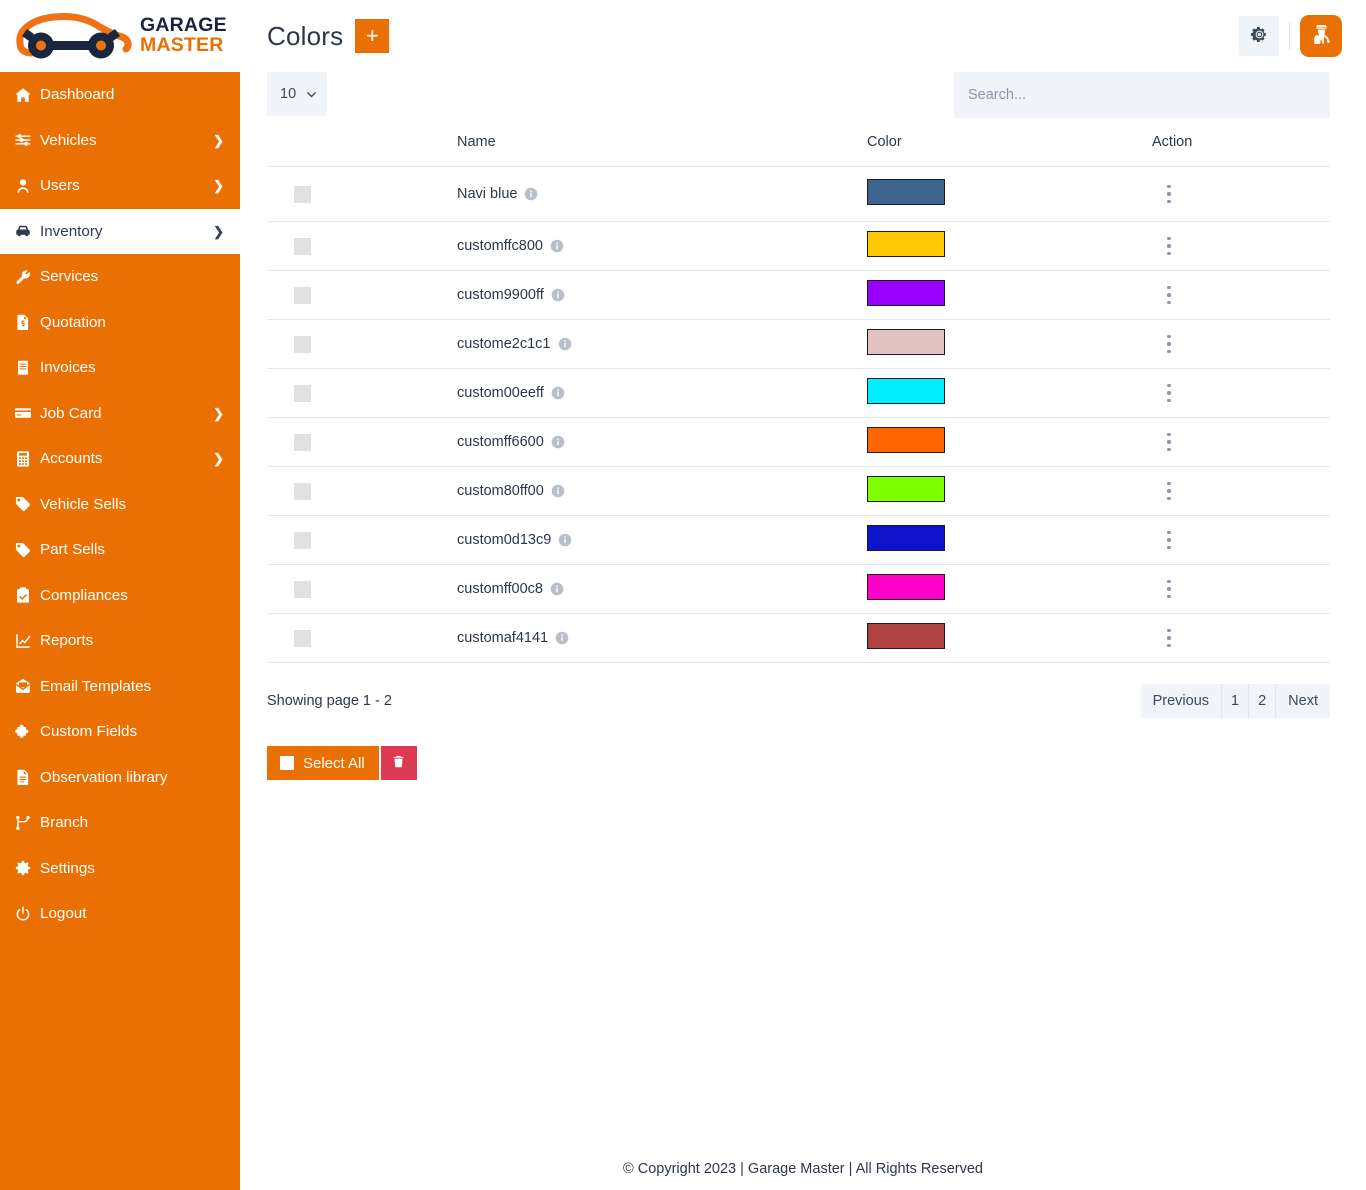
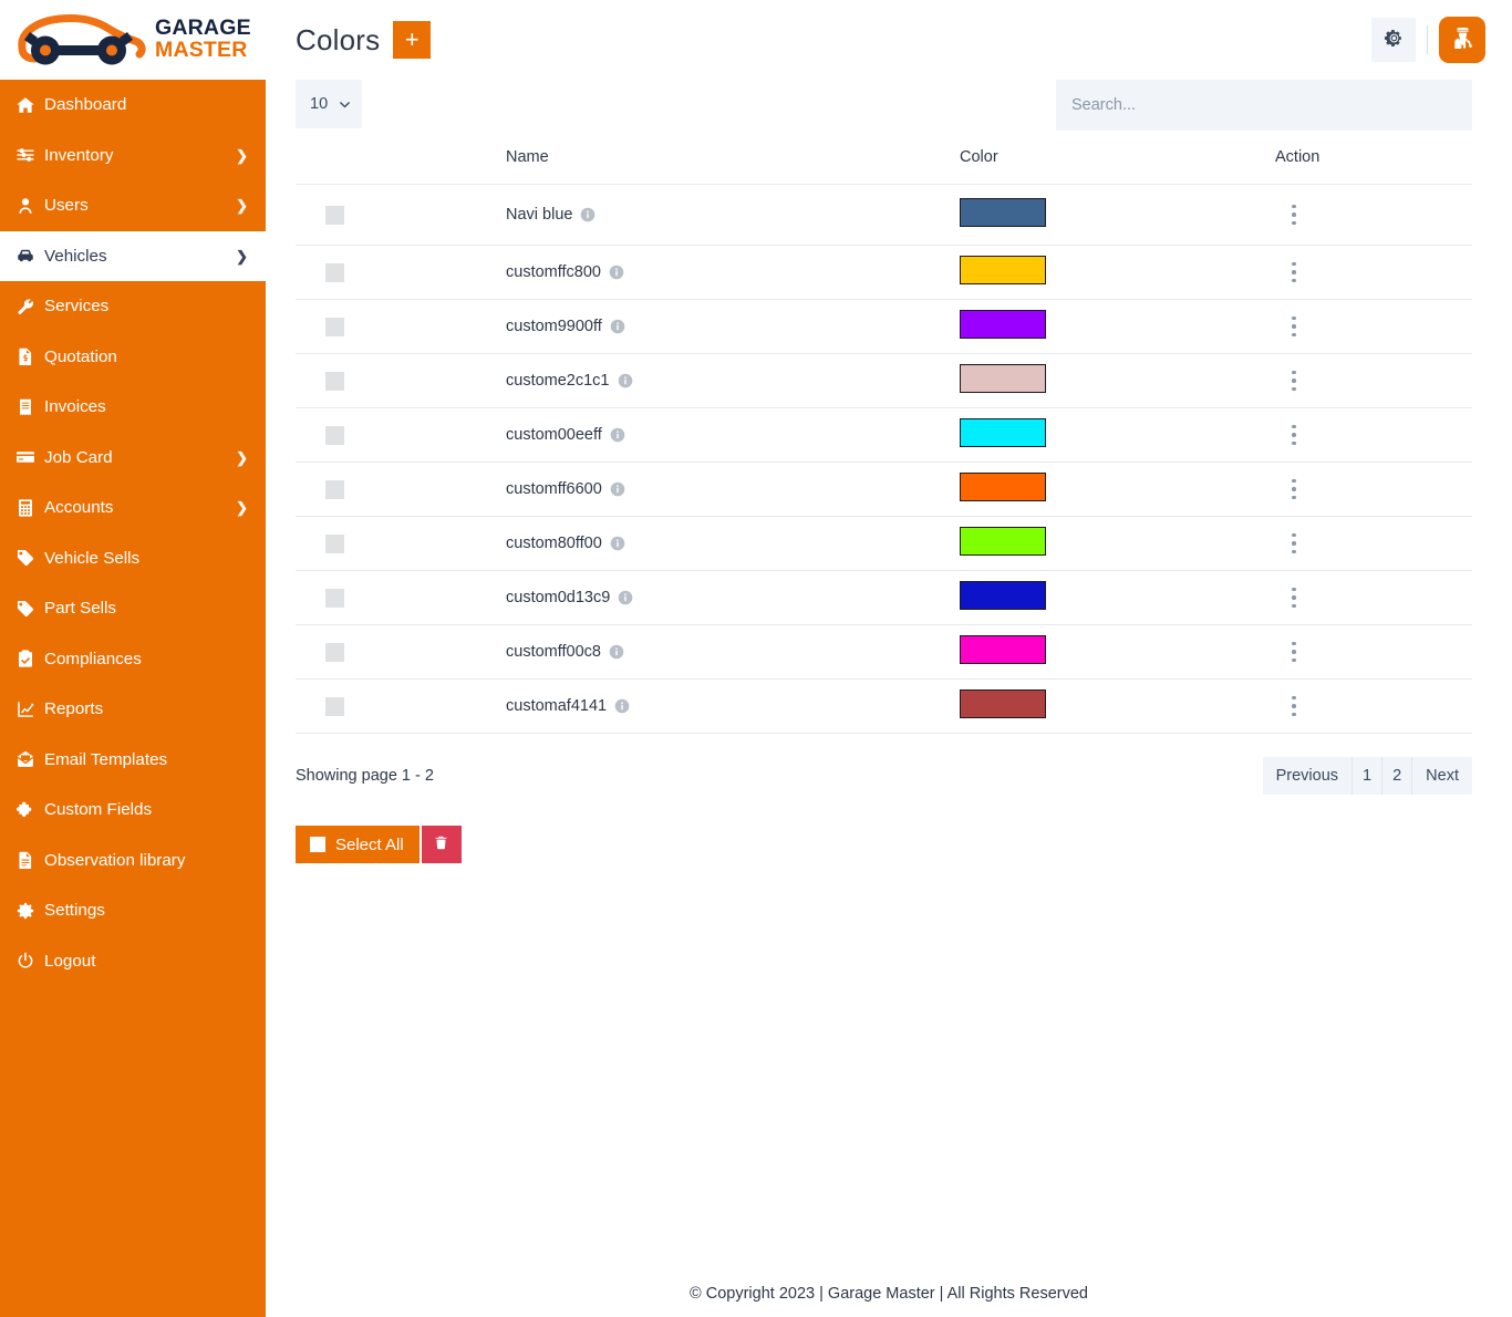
  GARAGE
  MASTER
  Dashboard
- Vehicles
+ Inventory
  ❯
  Users
  ❯
- Inventory
+ Vehicles
  ❯
  Services
  Quotation
  Invoices
  Job Card
  ❯
  Accounts
  ❯
  Vehicle Sells
  Part Sells
  Compliances
  Reports
  Email Templates
  Custom Fields
  Observation library
- Branch
  Settings
  Logout
  Colors
  +
  10
  Search...
  	Name	Color	Action
  	Navi blue
  	customffc800
  	custom9900ff
  	custome2c1c1
  	custom00eeff
  	customff6600
  	custom80ff00
  	custom0d13c9
  	customff00c8
  	customaf4141
  Showing page 1 - 2
  Previous
  1
  2
  Next
  Select All
  © Copyright 2023 | Garage Master | All Rights Reserved
